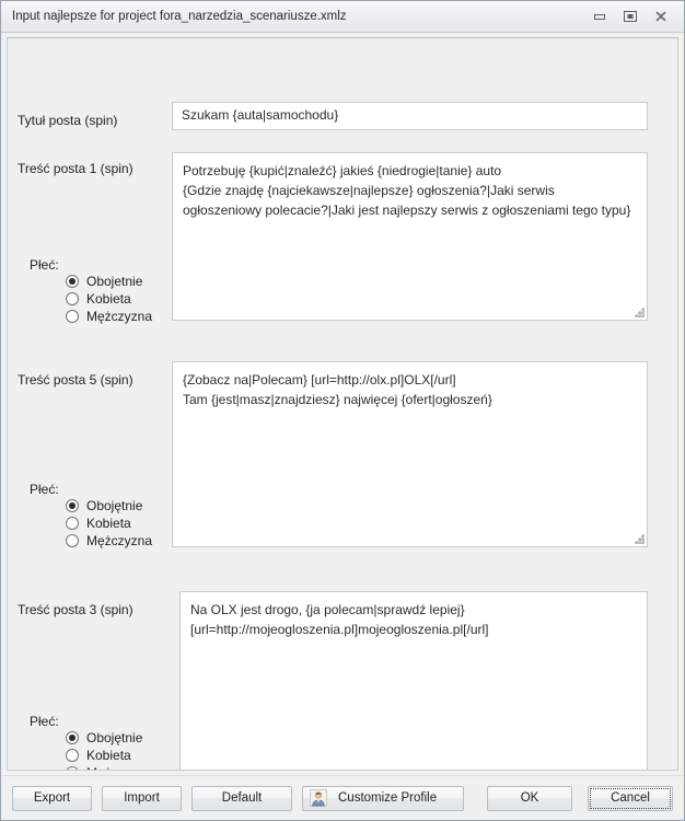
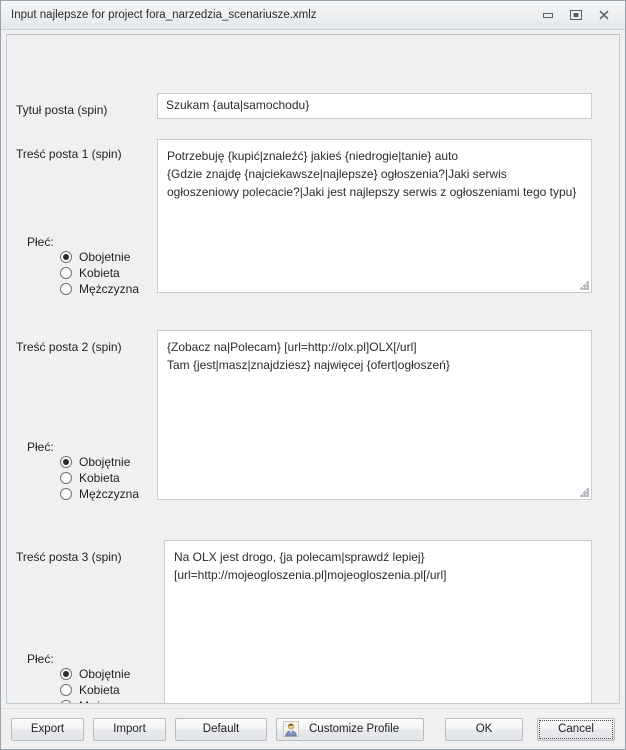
  Input najlepsze for project fora_narzedzia_scenariusze.xmlz
  Tytuł posta (spin)
  Szukam {auta|samochodu}
  Treść posta 1 (spin)
  Potrzebuję {kupić|znaleźć} jakieś {niedrogie|tanie} auto
  {Gdzie znajdę {najciekawsze|najlepsze} ogłoszenia?|Jaki serwis ogłoszeniowy polecacie?|Jaki jest najlepszy serwis z ogłoszeniami tego typu}
  Płeć:
  Obojetnie
  Kobieta
  Mężczyzna
- Treść posta 5 (spin)
+ Treść posta 2 (spin)
  {Zobacz na|Polecam} [url=http://olx.pl]OLX[/url]
  Tam {jest|masz|znajdziesz} najwięcej {ofert|ogłoszeń}
  Płeć:
  Obojętnie
  Kobieta
  Mężczyzna
  Treść posta 3 (spin)
  Na OLX jest drogo, {ja polecam|sprawdź lepiej}
  [url=http://mojeogloszenia.pl]mojeogloszenia.pl[/url]
  Płeć:
  Obojętnie
  Kobieta
  Export
  Import
  Default
  Customize Profile
  OK
  Cancel
